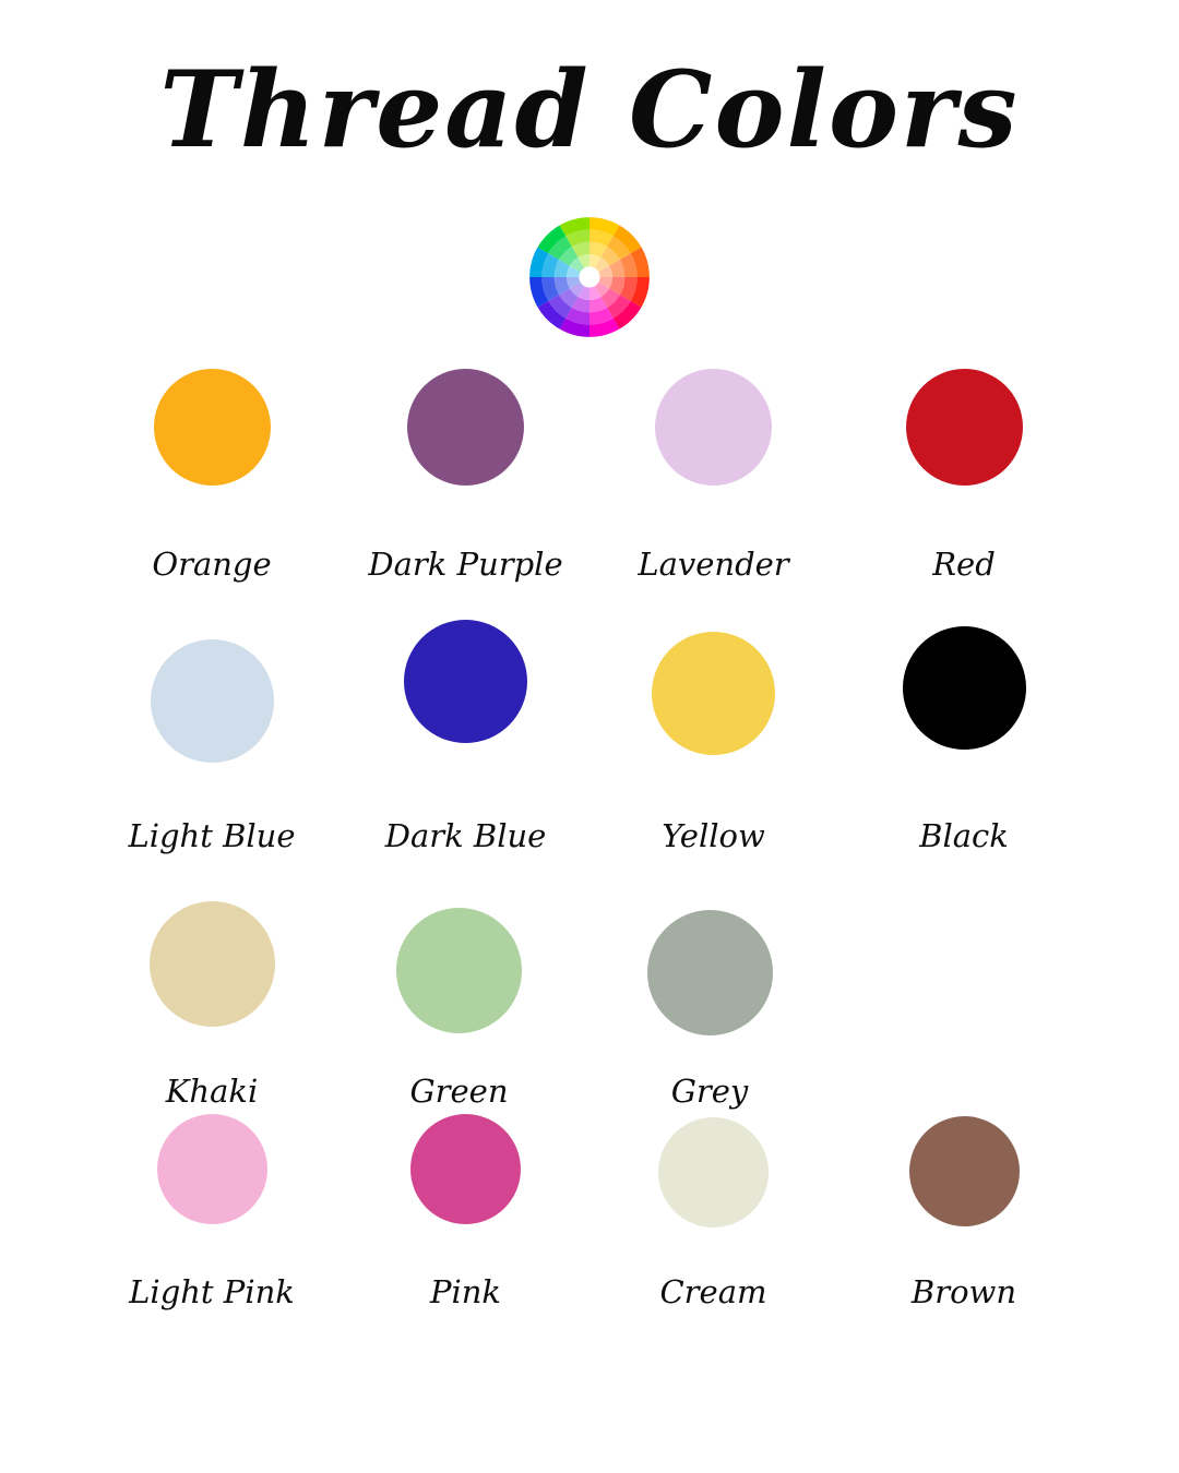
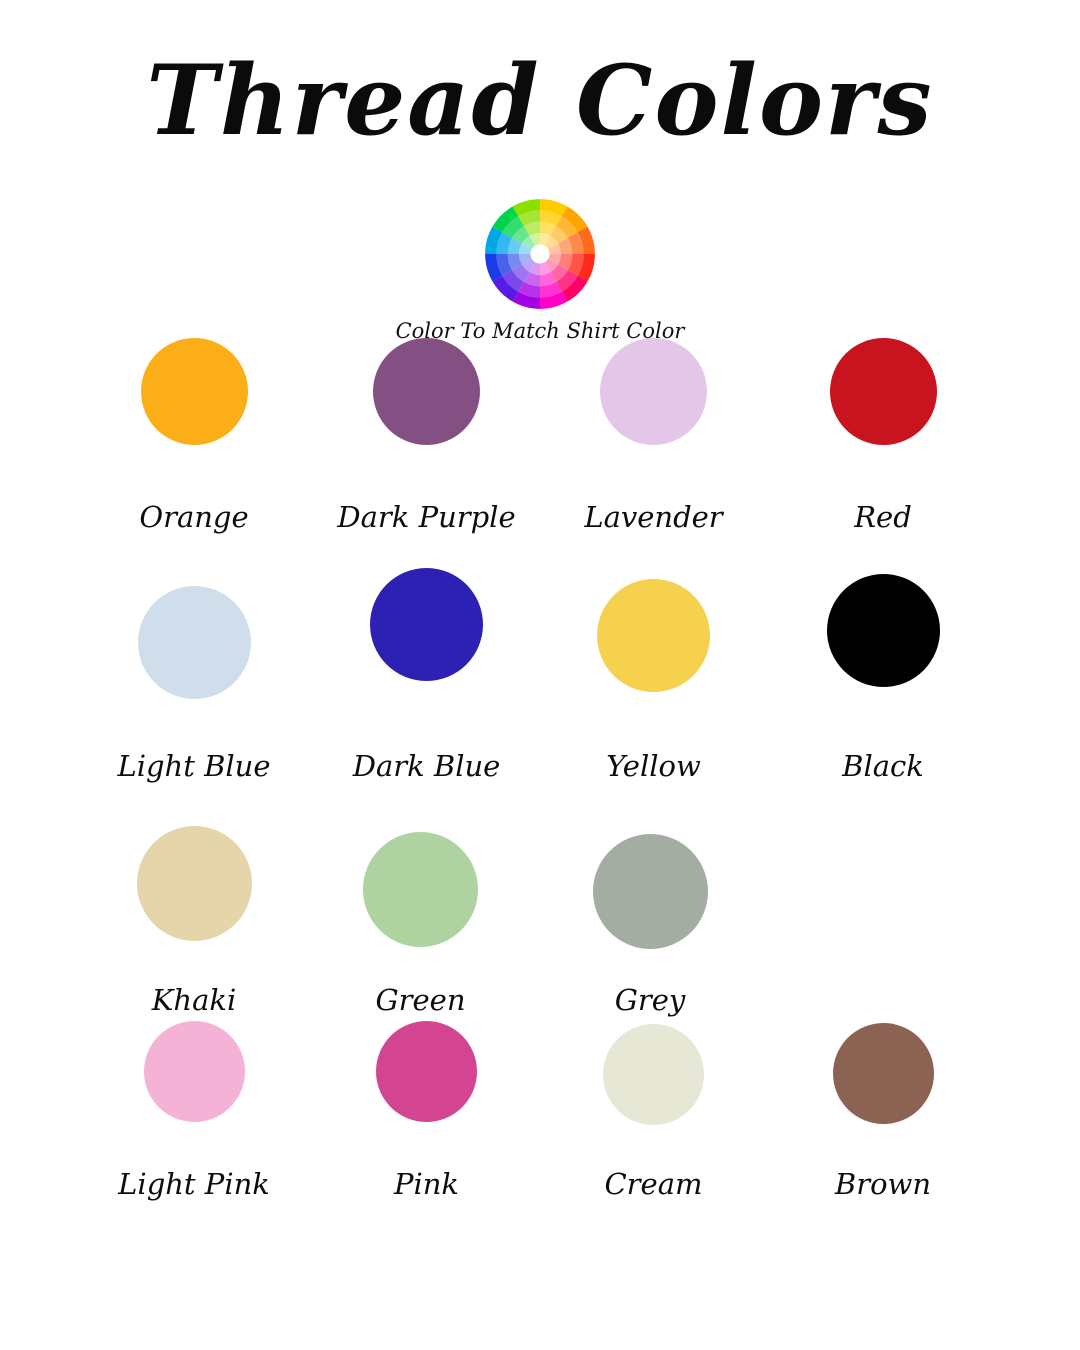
  Thread Colors
+ Color To Match Shirt Color
  Orange
  Dark Purple
  Lavender
  Red
  Light Blue
  Dark Blue
  Yellow
  Black
  Khaki
  Green
  Grey
  Light Pink
  Pink
  Cream
  Brown
